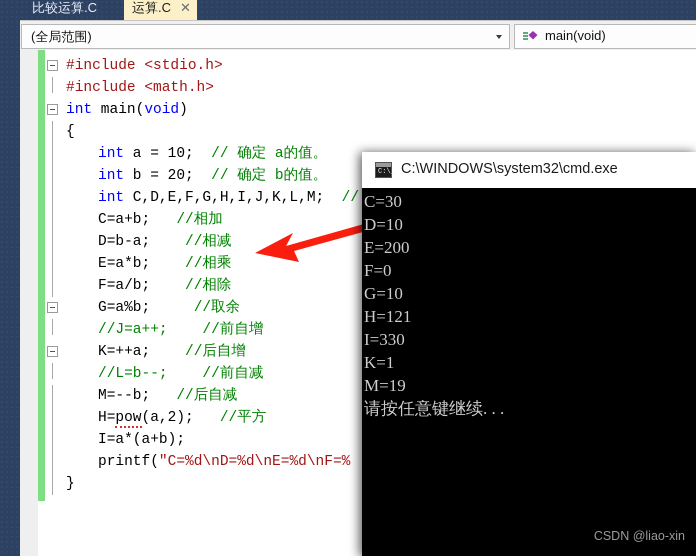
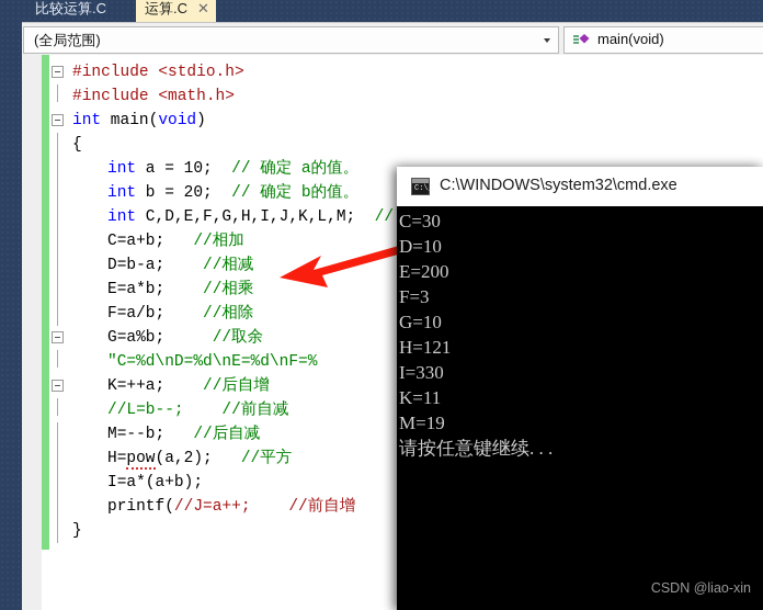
  比较运算.C
  运算.C ✕
  (全局范围)
  main(void)
  #include <stdio.h>
  #include <math.h>
  int main(void)
  {
  int a = 10; // 确定 a的值。
  int b = 20; // 确定 b的值。
  int C,D,E,F,G,H,I,J,K,L,M; //
  C=a+b; //相加
  D=b-a; //相减
  E=a*b; //相乘
  F=a/b; //相除
  G=a%b; //取余
- //J=a++; //前自增
+ "C=%d\nD=%d\nE=%d\nF=%
  K=++a; //后自增
  //L=b--; //前自减
  M=--b; //后自减
  H=pow(a,2); //平方
  I=a*(a+b);
- printf("C=%d\nD=%d\nE=%d\nF=%
+ printf(//J=a++; //前自增
  }
  C:\_
  C:\WINDOWS\system32\cmd.exe
  C=30
  D=10
  E=200
- F=0
+ F=3
  G=10
  H=121
  I=330
- K=1
+ K=11
  M=19
  请按任意键继续. . .
  CSDN @liao-xin
